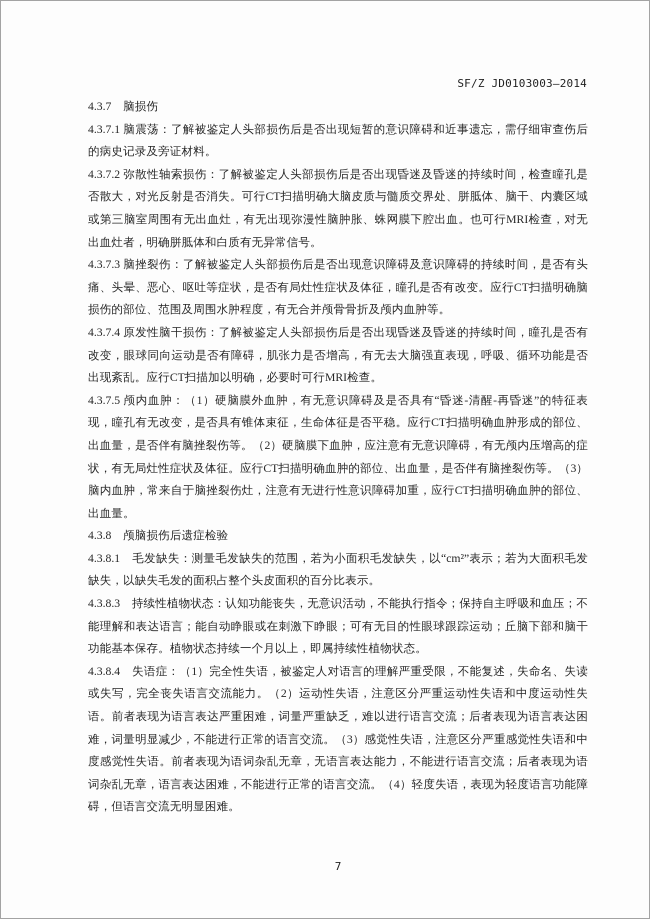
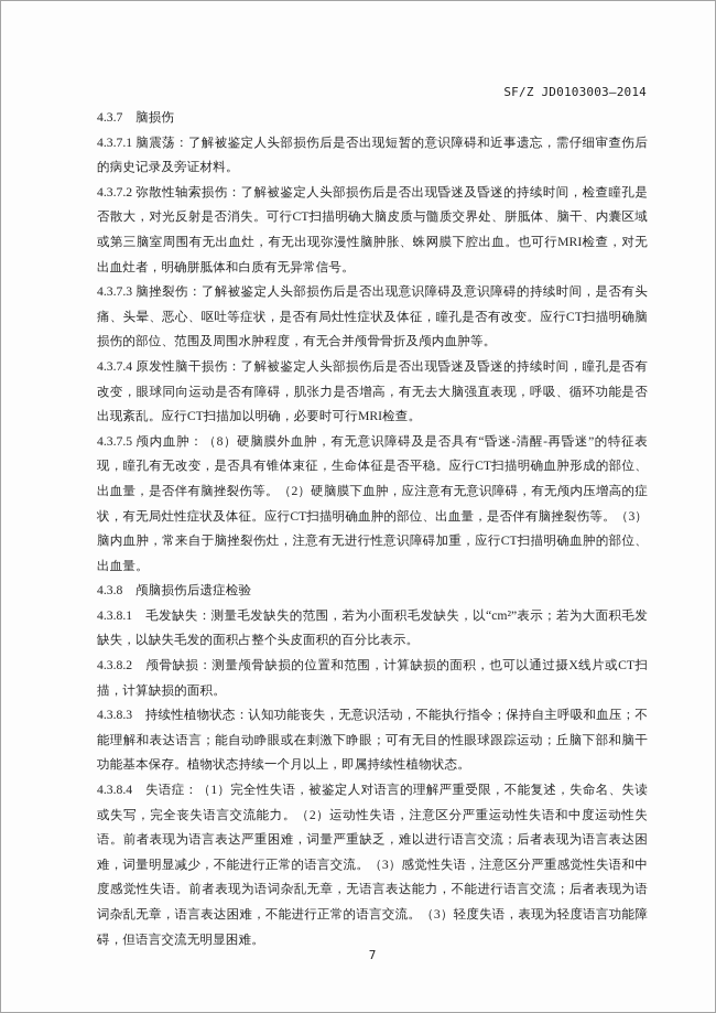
  SF/Z JD0103003—2014
  4.3.7 脑损伤
  4.3.7.1 脑震荡：了解被鉴定人头部损伤后是否出现短暂的意识障碍和近事遗忘，需仔细审查伤后的病史记录及旁证材料。
  4.3.7.2 弥散性轴索损伤：了解被鉴定人头部损伤后是否出现昏迷及昏迷的持续时间，检查瞳孔是否散大，对光反射是否消失。可行CT扫描明确大脑皮质与髓质交界处、胼胝体、脑干、内囊区域或第三脑室周围有无出血灶，有无出现弥漫性脑肿胀、蛛网膜下腔出血。也可行MRI检查，对无出血灶者，明确胼胝体和白质有无异常信号。
  4.3.7.3 脑挫裂伤：了解被鉴定人头部损伤后是否出现意识障碍及意识障碍的持续时间，是否有头痛、头晕、恶心、呕吐等症状，是否有局灶性症状及体征，瞳孔是否有改变。应行CT扫描明确脑损伤的部位、范围及周围水肿程度，有无合并颅骨骨折及颅内血肿等。
  4.3.7.4 原发性脑干损伤：了解被鉴定人头部损伤后是否出现昏迷及昏迷的持续时间，瞳孔是否有改变，眼球同向运动是否有障碍，肌张力是否增高，有无去大脑强直表现，呼吸、循环功能是否出现紊乱。应行CT扫描加以明确，必要时可行MRI检查。
- 4.3.7.5 颅内血肿：（1）硬脑膜外血肿，有无意识障碍及是否具有“昏迷-清醒-再昏迷”的特征表现，瞳孔有无改变，是否具有锥体束征，生命体征是否平稳。应行CT扫描明确血肿形成的部位、出血量，是否伴有脑挫裂伤等。（2）硬脑膜下血肿，应注意有无意识障碍，有无颅内压增高的症状，有无局灶性症状及体征。应行CT扫描明确血肿的部位、出血量，是否伴有脑挫裂伤等。（3）脑内血肿，常来自于脑挫裂伤灶，注意有无进行性意识障碍加重，应行CT扫描明确血肿的部位、出血量。
+ 4.3.7.5 颅内血肿：（8）硬脑膜外血肿，有无意识障碍及是否具有“昏迷-清醒-再昏迷”的特征表现，瞳孔有无改变，是否具有锥体束征，生命体征是否平稳。应行CT扫描明确血肿形成的部位、出血量，是否伴有脑挫裂伤等。（2）硬脑膜下血肿，应注意有无意识障碍，有无颅内压增高的症状，有无局灶性症状及体征。应行CT扫描明确血肿的部位、出血量，是否伴有脑挫裂伤等。（3）脑内血肿，常来自于脑挫裂伤灶，注意有无进行性意识障碍加重，应行CT扫描明确血肿的部位、出血量。
  4.3.8 颅脑损伤后遗症检验
  4.3.8.1 毛发缺失：测量毛发缺失的范围，若为小面积毛发缺失，以“cm²”表示；若为大面积毛发缺失，以缺失毛发的面积占整个头皮面积的百分比表示。
+ 4.3.8.2 颅骨缺损：测量颅骨缺损的位置和范围，计算缺损的面积，也可以通过摄X线片或CT扫描，计算缺损的面积。
  4.3.8.3 持续性植物状态：认知功能丧失，无意识活动，不能执行指令；保持自主呼吸和血压；不能理解和表达语言；能自动睁眼或在刺激下睁眼；可有无目的性眼球跟踪运动；丘脑下部和脑干功能基本保存。植物状态持续一个月以上，即属持续性植物状态。
- 4.3.8.4 失语症：（1）完全性失语，被鉴定人对语言的理解严重受限，不能复述，失命名、失读或失写，完全丧失语言交流能力。（2）运动性失语，注意区分严重运动性失语和中度运动性失语。前者表现为语言表达严重困难，词量严重缺乏，难以进行语言交流；后者表现为语言表达困难，词量明显减少，不能进行正常的语言交流。（3）感觉性失语，注意区分严重感觉性失语和中度感觉性失语。前者表现为语词杂乱无章，无语言表达能力，不能进行语言交流；后者表现为语词杂乱无章，语言表达困难，不能进行正常的语言交流。（4）轻度失语，表现为轻度语言功能障碍，但语言交流无明显困难。
+ 4.3.8.4 失语症：（1）完全性失语，被鉴定人对语言的理解严重受限，不能复述，失命名、失读或失写，完全丧失语言交流能力。（2）运动性失语，注意区分严重运动性失语和中度运动性失语。前者表现为语言表达严重困难，词量严重缺乏，难以进行语言交流；后者表现为语言表达困难，词量明显减少，不能进行正常的语言交流。（3）感觉性失语，注意区分严重感觉性失语和中度感觉性失语。前者表现为语词杂乱无章，无语言表达能力，不能进行语言交流；后者表现为语词杂乱无章，语言表达困难，不能进行正常的语言交流。（3）轻度失语，表现为轻度语言功能障碍，但语言交流无明显困难。
  7
